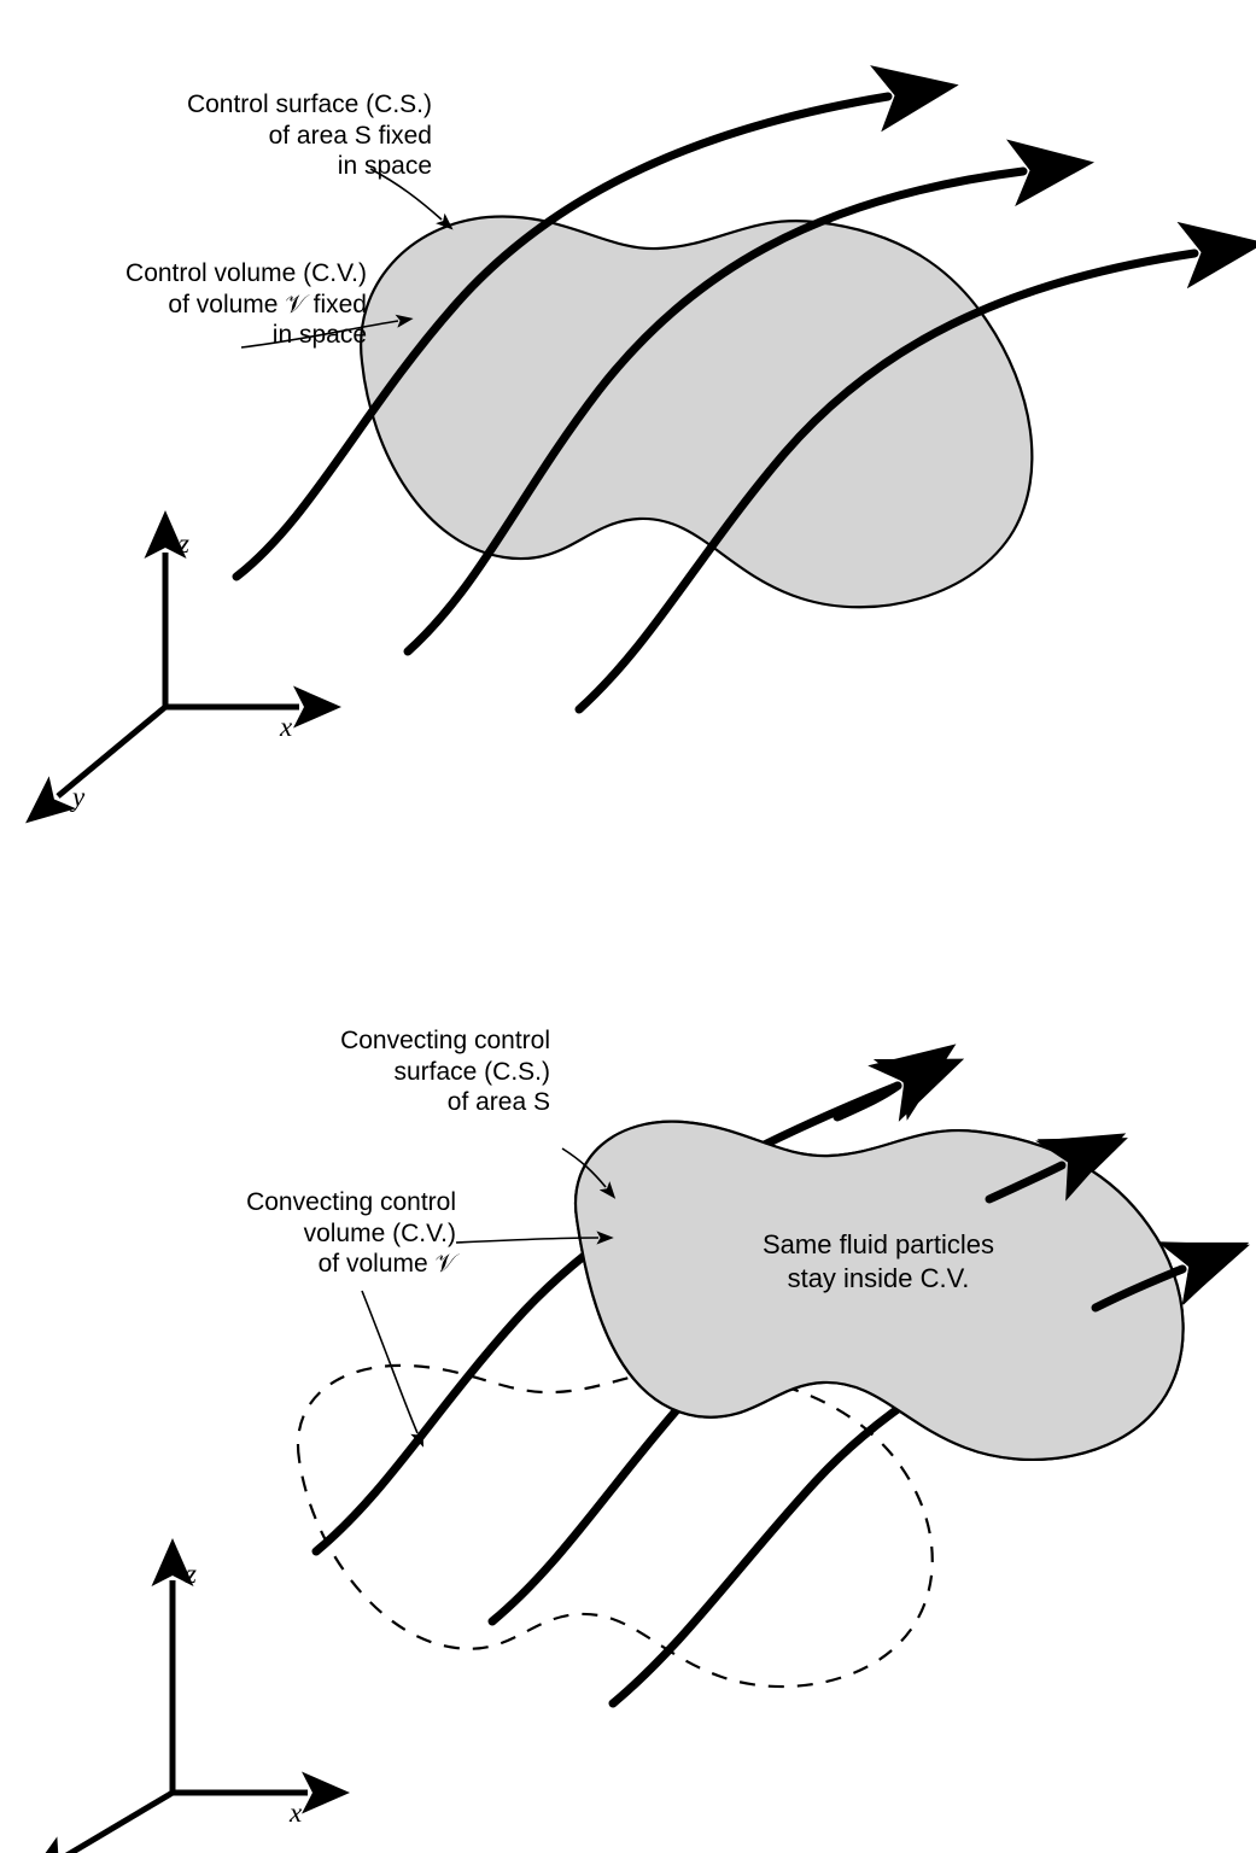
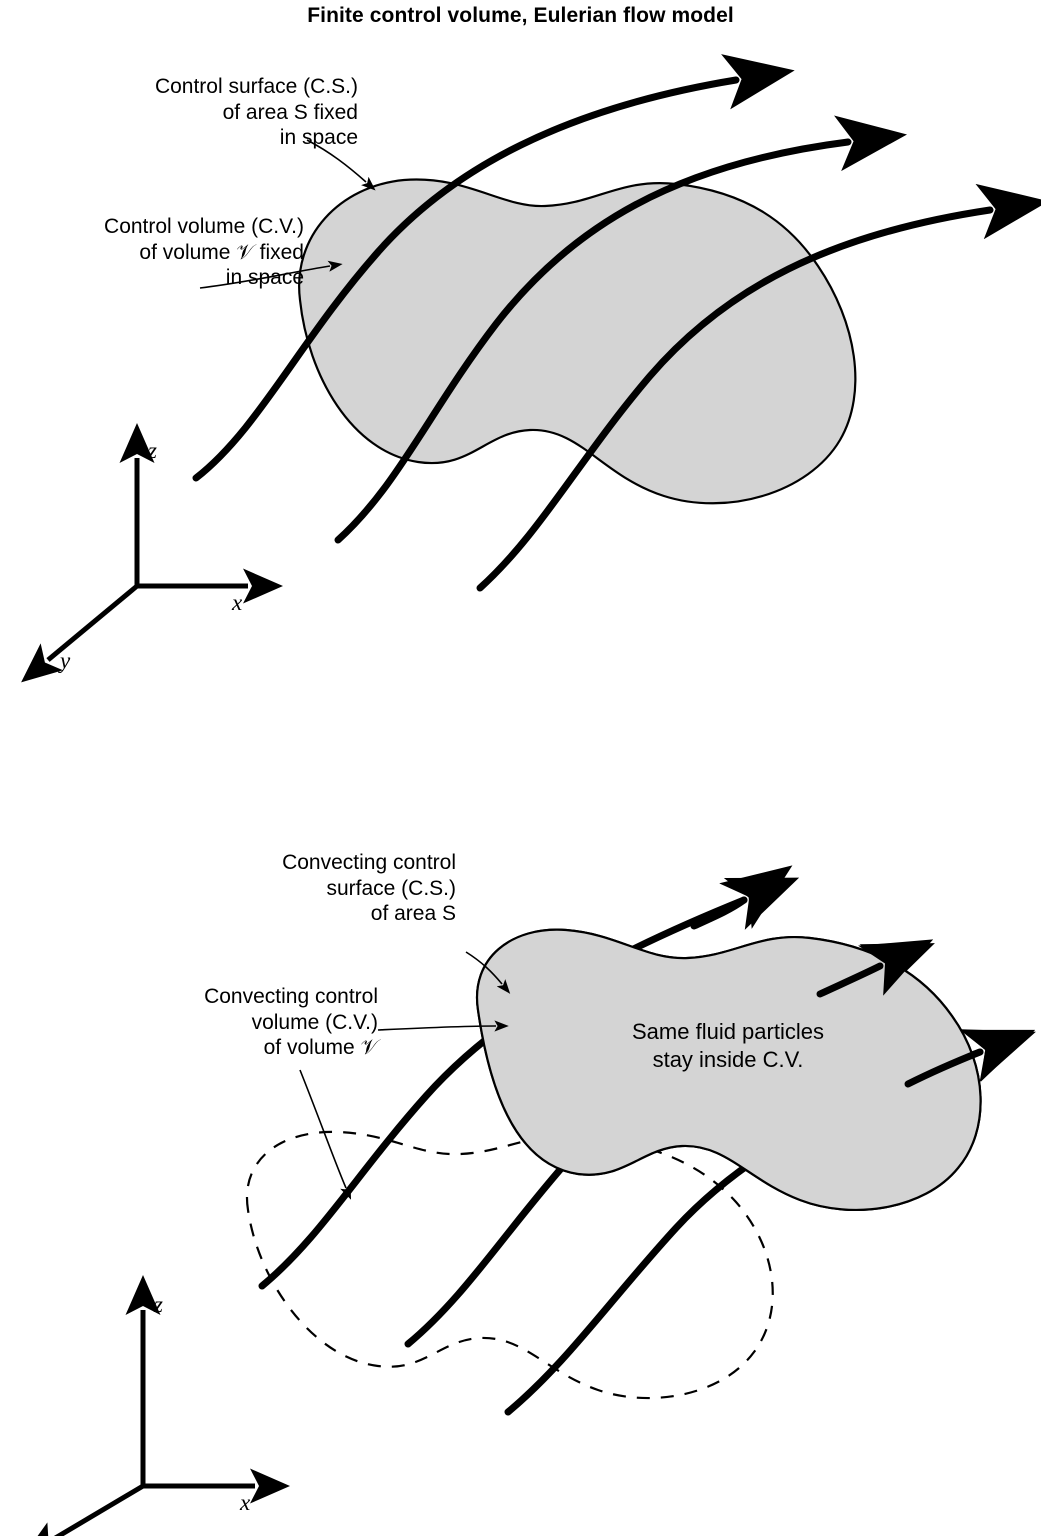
+ Finite control volume, Eulerian flow model
  Control surface (C.S.)
  of area S fixed
  in space
  Control volume (C.V.)
  of volume 𝒱 fixed
  in space
  z
  x
  y
  Convecting control
  surface (C.S.)
  of area S
  Convecting control
  volume (C.V.)
  of volume 𝒱
  Same fluid particles
  stay inside C.V.
  z
  x
